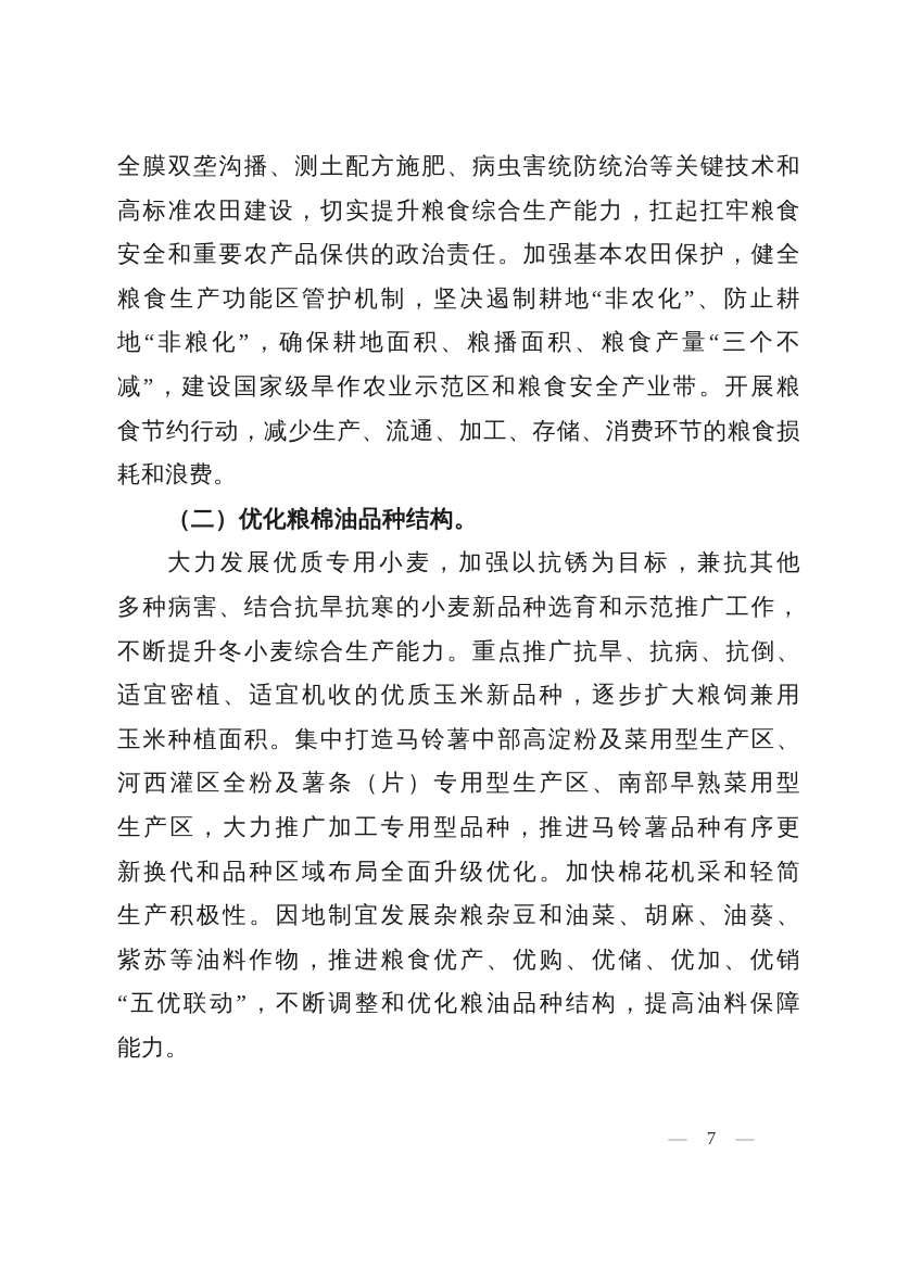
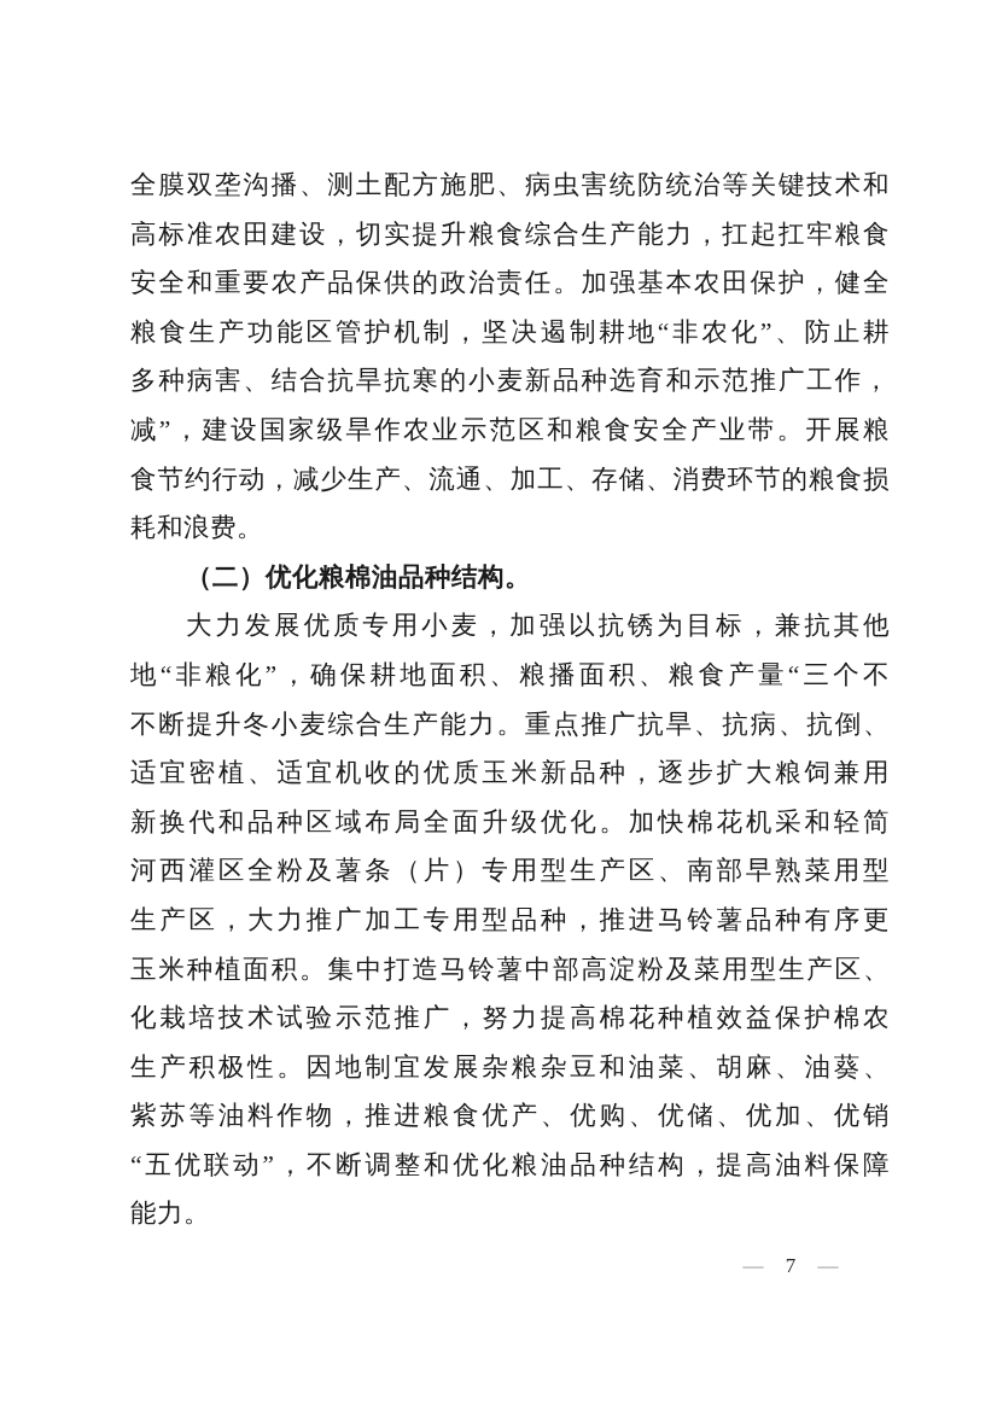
  全膜双垄沟播、测土配方施肥、病虫害统防统治等关键技术和
  高标准农田建设，切实提升粮食综合生产能力，扛起扛牢粮食
  安全和重要农产品保供的政治责任。加强基本农田保护，健全
  粮食生产功能区管护机制，坚决遏制耕地“非农化”、防止耕
- 地“非粮化”，确保耕地面积、粮播面积、粮食产量“三个不
+ 多种病害、结合抗旱抗寒的小麦新品种选育和示范推广工作，
  减”，建设国家级旱作农业示范区和粮食安全产业带。开展粮
  食节约行动，减少生产、流通、加工、存储、消费环节的粮食损
  耗和浪费。
  （二）优化粮棉油品种结构。
  大力发展优质专用小麦，加强以抗锈为目标，兼抗其他
- 多种病害、结合抗旱抗寒的小麦新品种选育和示范推广工作，
+ 地“非粮化”，确保耕地面积、粮播面积、粮食产量“三个不
  不断提升冬小麦综合生产能力。重点推广抗旱、抗病、抗倒、
  适宜密植、适宜机收的优质玉米新品种，逐步扩大粮饲兼用
- 玉米种植面积。集中打造马铃薯中部高淀粉及菜用型生产区、
+ 新换代和品种区域布局全面升级优化。加快棉花机采和轻简
  河西灌区全粉及薯条（片）专用型生产区、南部早熟菜用型
  生产区，大力推广加工专用型品种，推进马铃薯品种有序更
- 新换代和品种区域布局全面升级优化。加快棉花机采和轻简
+ 玉米种植面积。集中打造马铃薯中部高淀粉及菜用型生产区、
+ 化栽培技术试验示范推广，努力提高棉花种植效益保护棉农
  生产积极性。因地制宜发展杂粮杂豆和油菜、胡麻、油葵、
  紫苏等油料作物，推进粮食优产、优购、优储、优加、优销
  “五优联动”，不断调整和优化粮油品种结构，提高油料保障
  能力。
  — 7 —
